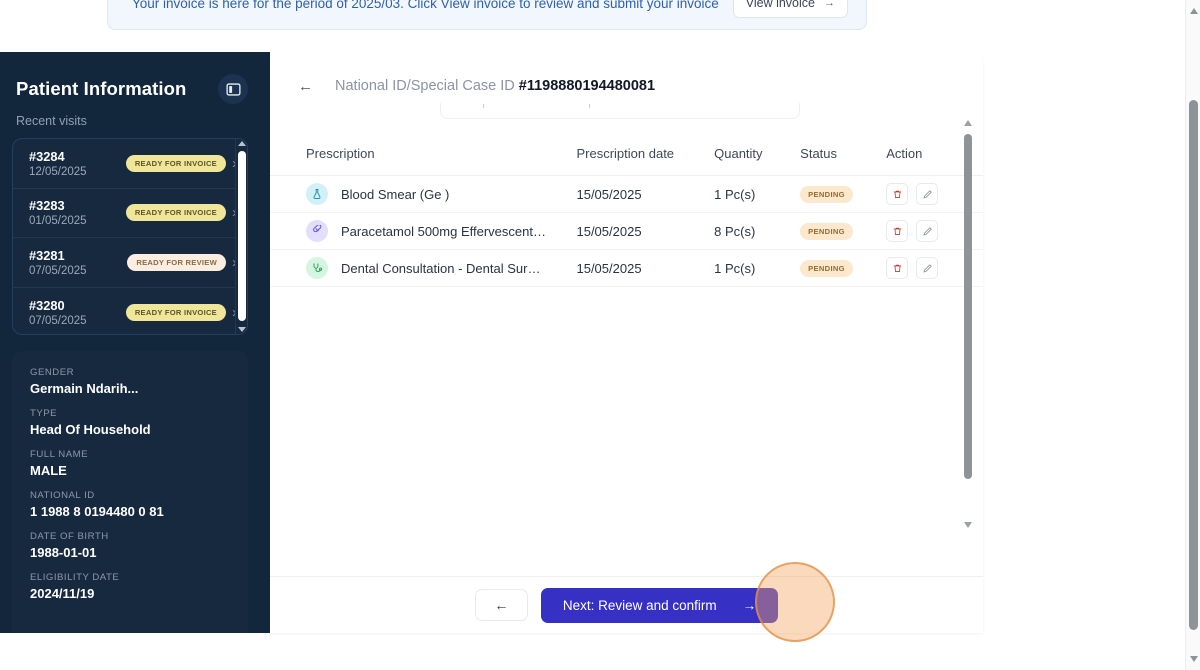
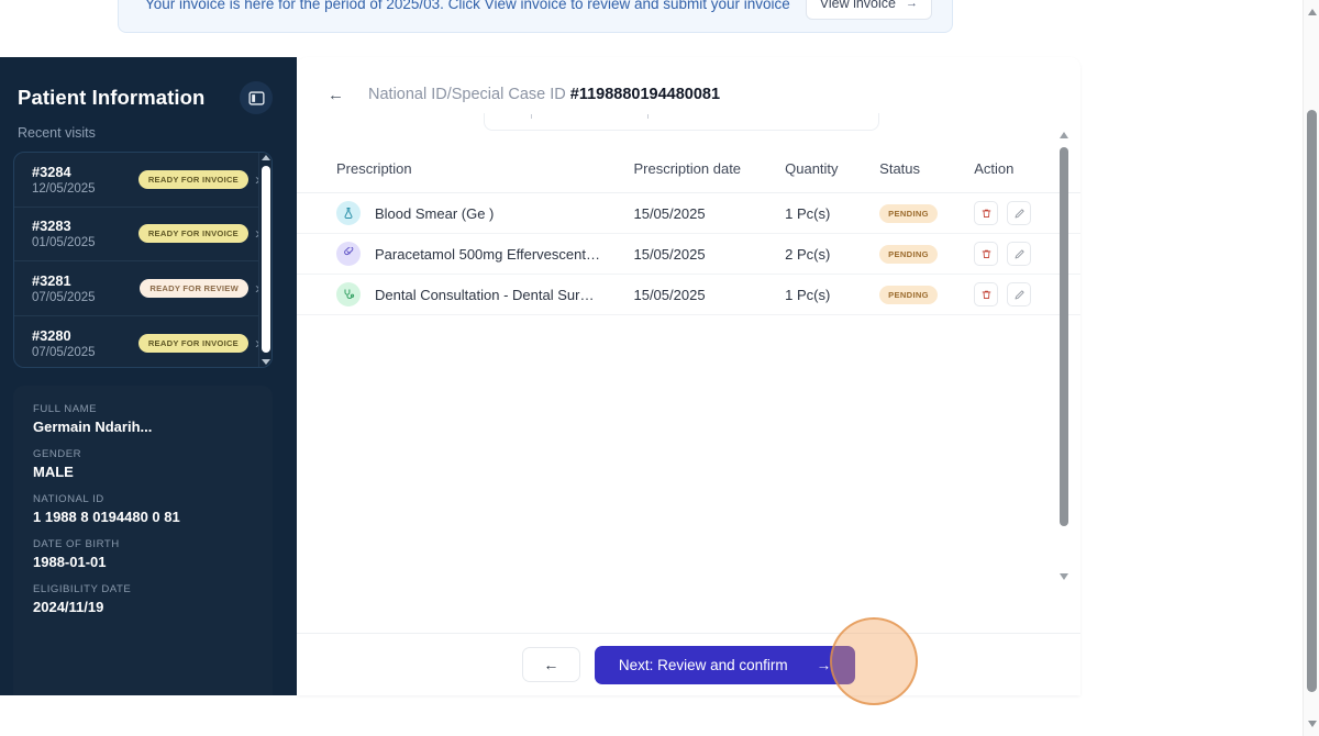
  Your invoice is here for the period of 2025/03. Click View invoice to review and submit your invoice
  View invoice
  →
  Patient Information
  Recent visits
  #3284
  12/05/2025
  READY FOR INVOICE
  #3283
  01/05/2025
  READY FOR INVOICE
  #3281
  07/05/2025
  READY FOR REVIEW
  #3280
  07/05/2025
  READY FOR INVOICE
- GENDER
+ FULL NAME
  Germain Ndarih...
- TYPE
- Head Of Household
- FULL NAME
+ GENDER
  MALE
  NATIONAL ID
  1 1988 8 0194480 0 81
  DATE OF BIRTH
  1988-01-01
  ELIGIBILITY DATE
  2024/11/19
  ←
  National ID/Special Case ID #1198880194480081
  Prescription	Prescription date	Quantity	Status	Action
  Blood Smear (Ge )	15/05/2025	1 Pc(s)	PENDING
- Paracetamol 500mg Effervescent T	15/05/2025	8 Pc(s)	PENDING
+ Paracetamol 500mg Effervescent T	15/05/2025	2 Pc(s)	PENDING
  Dental Consultation - Dental Surge.	15/05/2025	1 Pc(s)	PENDING
  ←
  Next: Review and confirm
  →
